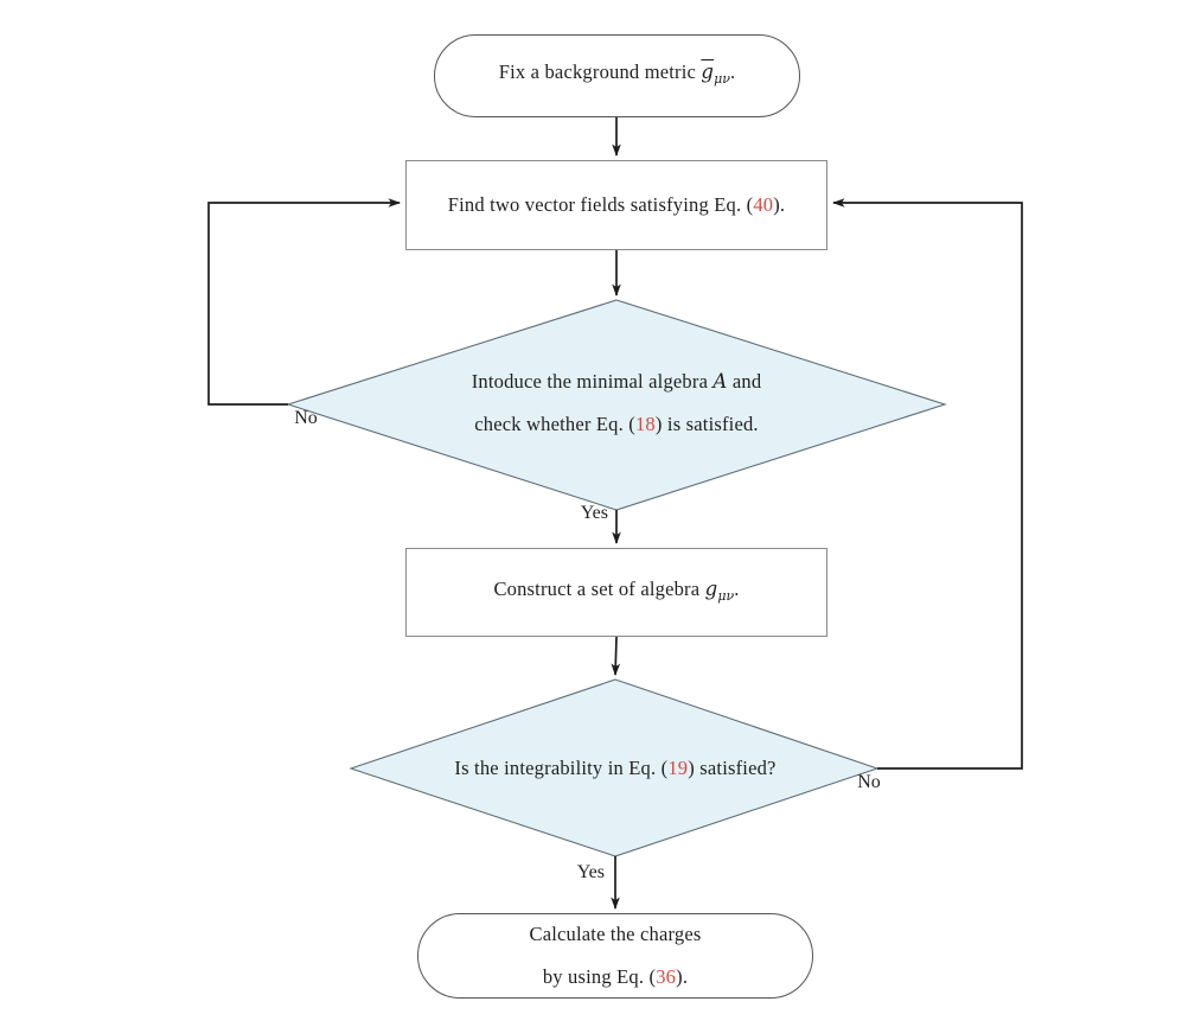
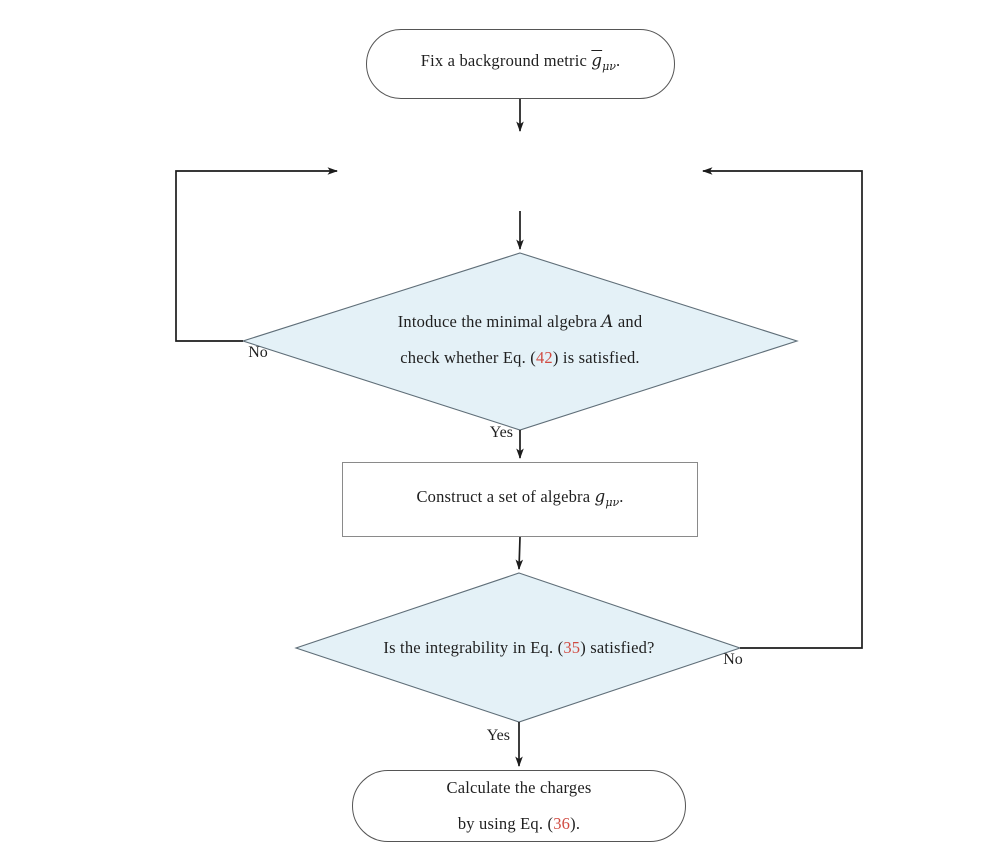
  Fix a background metric gμν.
- Find two vector fields satisfying Eq. (40).
  Intoduce the minimal algebra A and
- check whether Eq. (18) is satisfied.
+ check whether Eq. (42) is satisfied.
  Construct a set of algebra gμν.
- Is the integrability in Eq. (19) satisfied?
+ Is the integrability in Eq. (35) satisfied?
  Calculate the charges
  by using Eq. (36).
  No
  Yes
  No
  Yes
